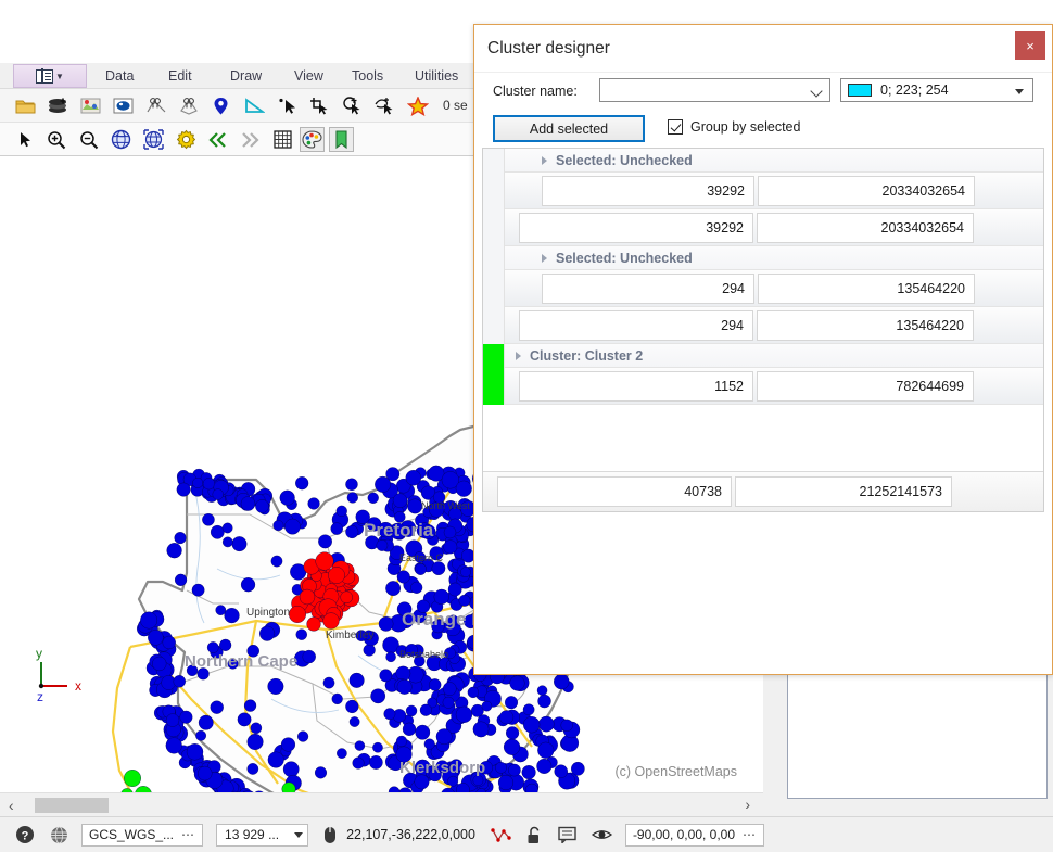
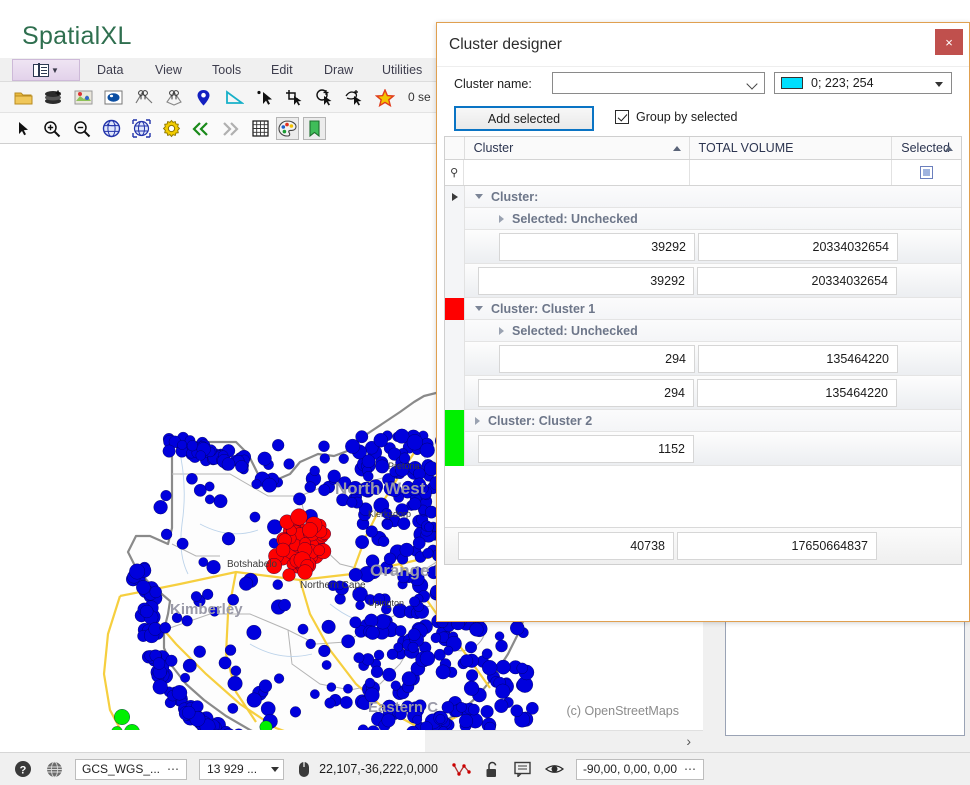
- Pretoria
+ North West
  Orange
- Northern Cape
+ Kimberley
- Klerksdorp
+ Eastern C
- North West
+ Pretoria
- Upington
+ Botshabelo
- Kimberley
+ Northern Cape
- Eastern C
+ Klerksdorp
- Botshabelo
+ Upington
  (c) OpenStreetMaps
- y
- x
- z
- ‹
  ›
+ SpatialXL
  ▼
  Data
- Edit
+ View
- Draw
+ Tools
- View
+ Edit
- Tools
+ Draw
  Utilities
  0 se
  Cluster designer
  ×
  Cluster name:
  0; 223; 254
  Add selected
  Group by selected
+ Cluster
+ TOTAL VOLUME
+ Selected
+ ⚲
+ Cluster:
  Selected: Unchecked
  39292
  20334032654
  39292
  20334032654
+ Cluster: Cluster 1
  Selected: Unchecked
  294
  135464220
  294
  135464220
  Cluster: Cluster 2
  1152
- 782644699
  40738
- 21252141573
+ 17650664837
  ?
  GCS_WGS_...
  ⋯
  13 929 ...
  22,107,-36,222,0,000
  -90,00, 0,00, 0,00
  ⋯
